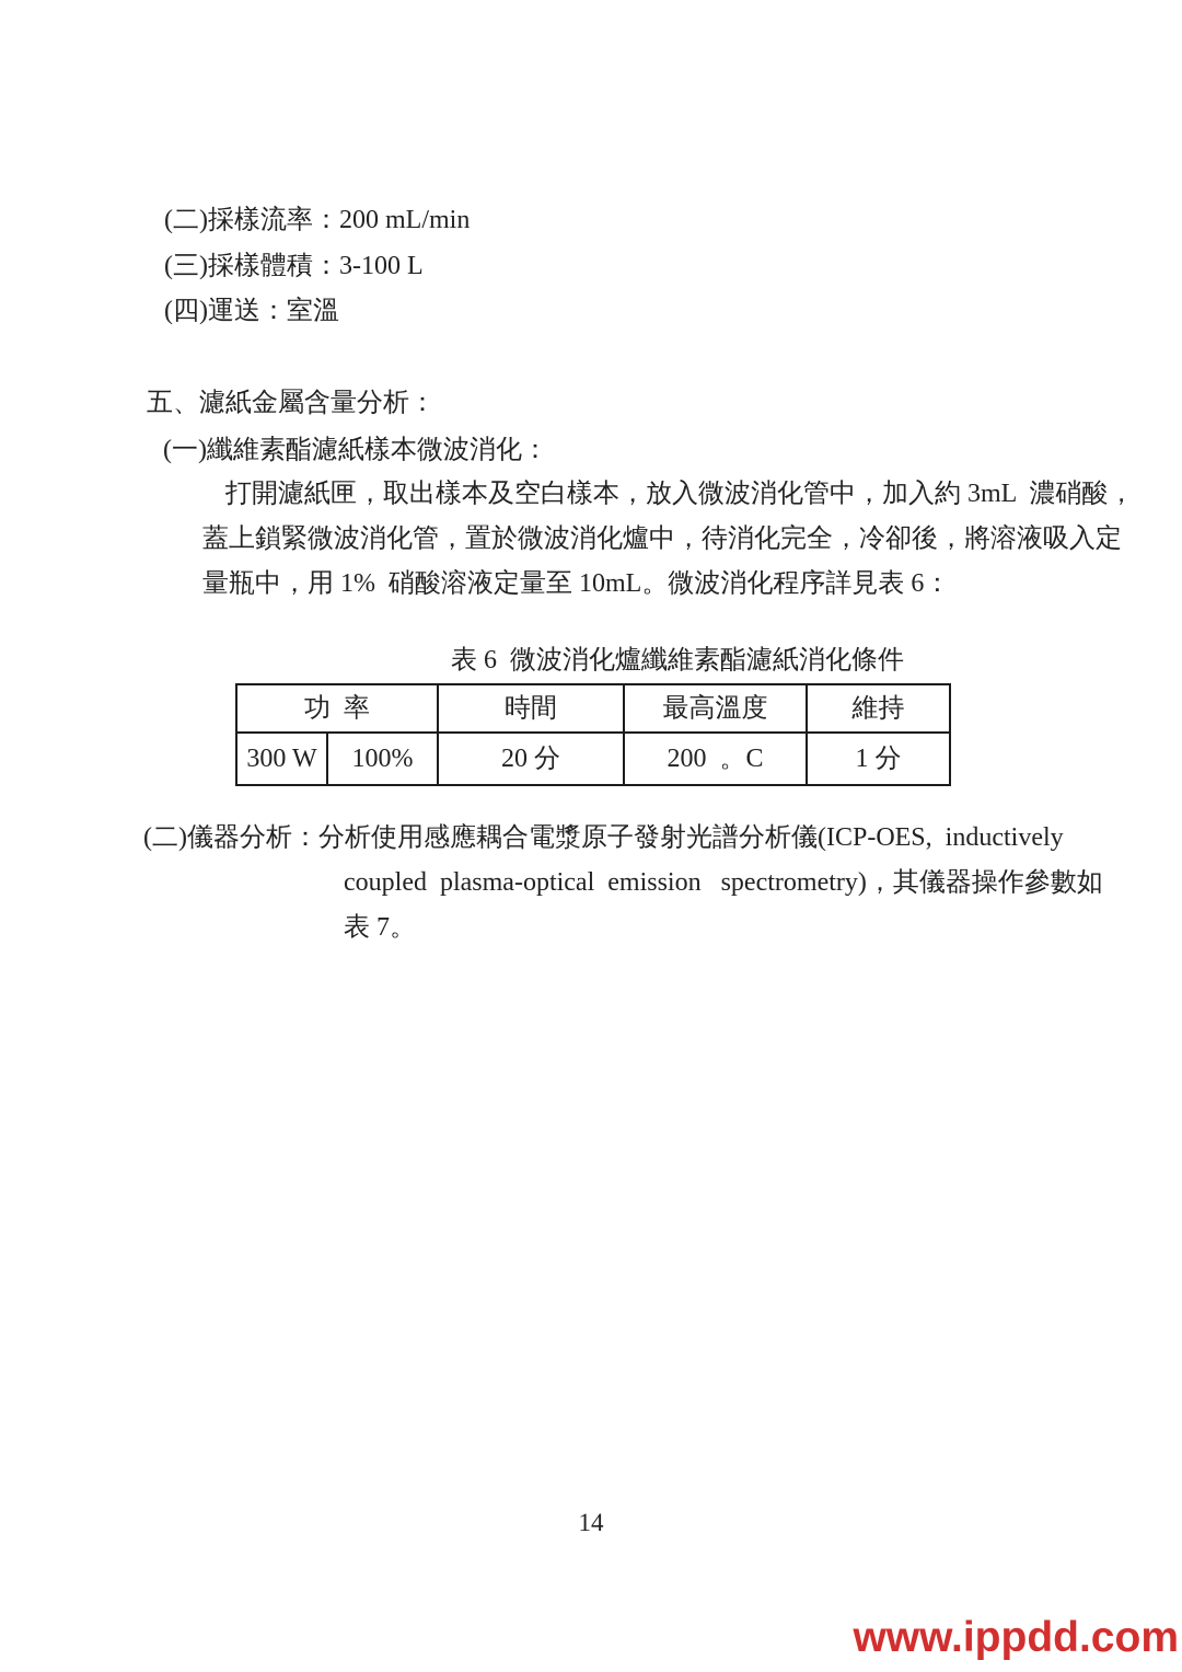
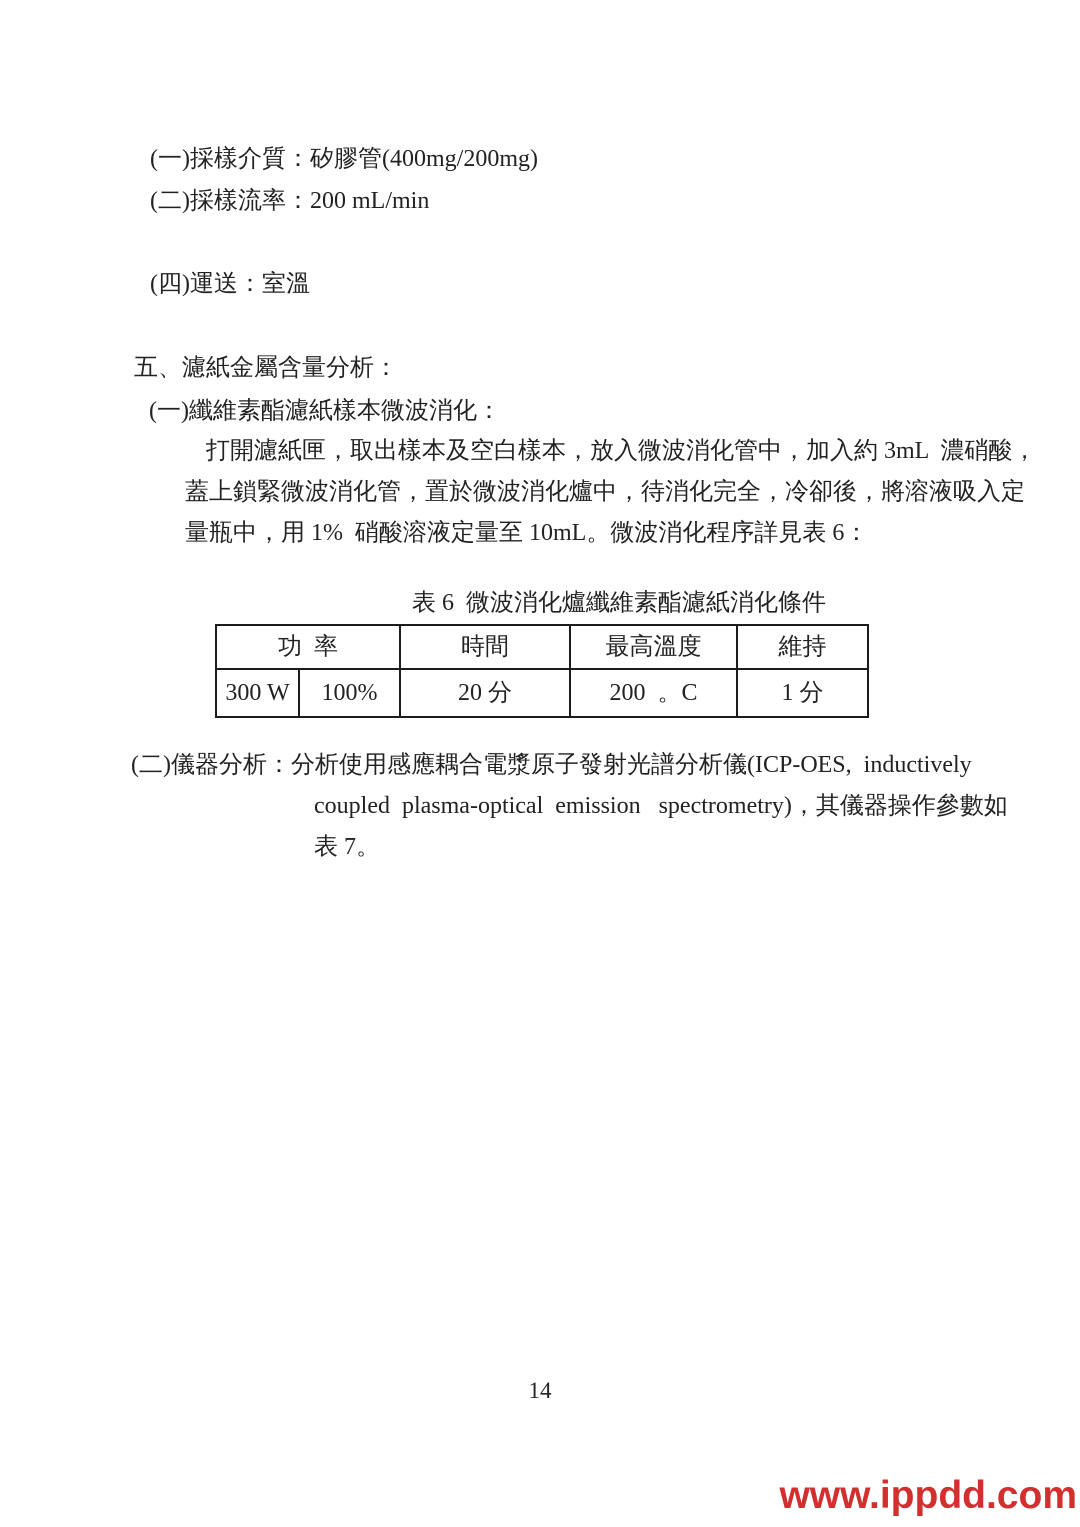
+ (一)採樣介質：矽膠管(400mg/200mg)
  (二)採樣流率：200 mL/min
- (三)採樣體積：3-100 L
  (四)運送：室溫
  五、濾紙金屬含量分析：
  (一)纖維素酯濾紙樣本微波消化：
  打開濾紙匣，取出樣本及空白樣本，放入微波消化管中，加入約 3mL 濃硝酸，
  蓋上鎖緊微波消化管，置於微波消化爐中，待消化完全，冷卻後，將溶液吸入定
  量瓶中，用 1% 硝酸溶液定量至 10mL。微波消化程序詳見表 6：
  表 6 微波消化爐纖維素酯濾紙消化條件
  功 率	時間	最高溫度	維持
  300 W	100%	20 分	200 。C	1 分
  (二)儀器分析：分析使用感應耦合電漿原子發射光譜分析儀(ICP-OES, inductively
  coupled plasma-optical emission spectrometry)，其儀器操作參數如
  表 7。
  14
  www.ippdd.com
